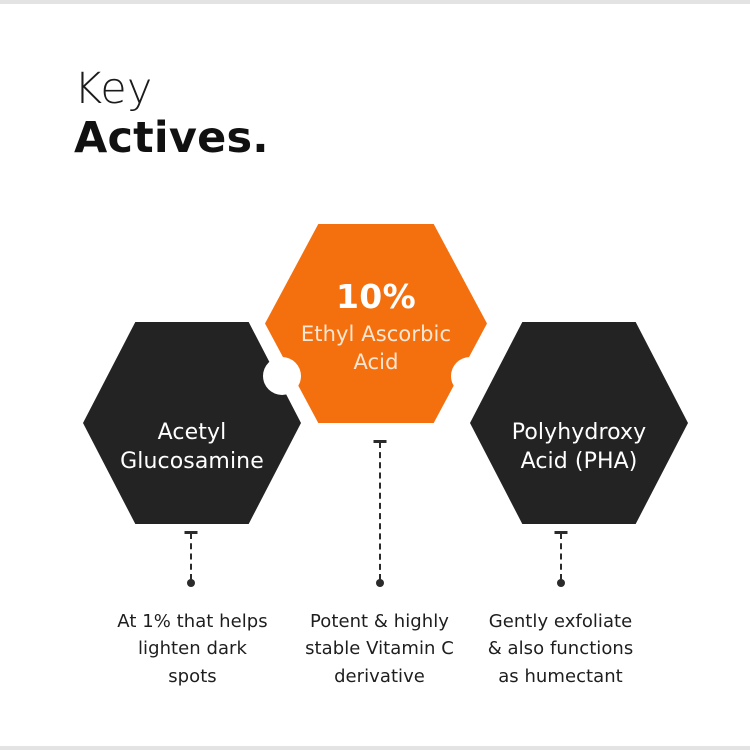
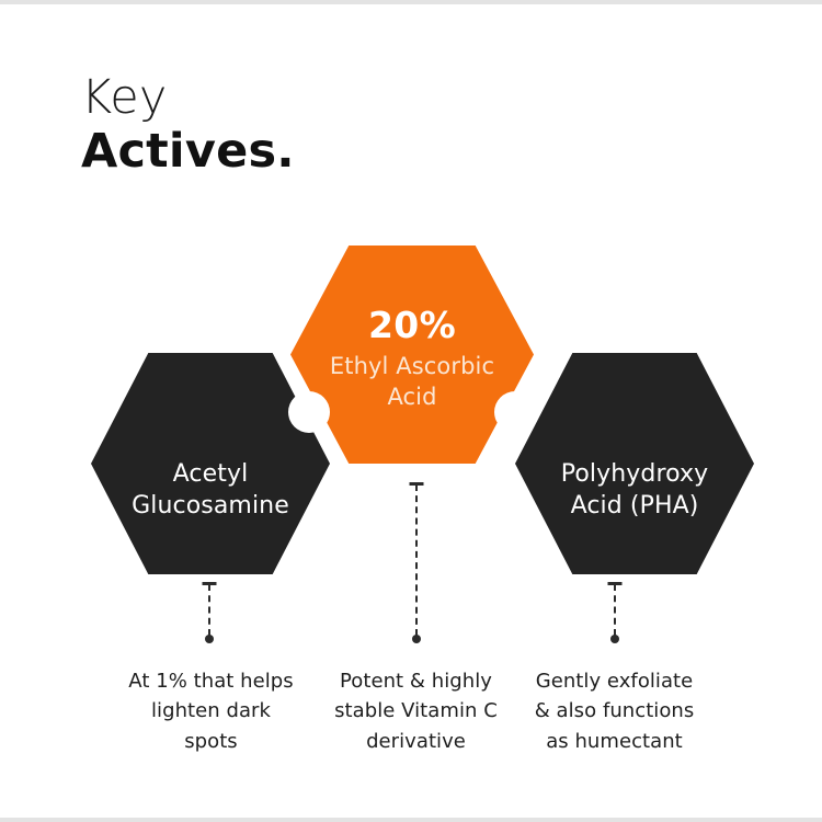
  Key
  Actives.
  Acetyl
  Glucosamine
- 10%
+ 20%
  Ethyl Ascorbic
  Acid
  Polyhydroxy
  Acid (PHA)
  At 1% that helps
  lighten dark
  spots
  Potent & highly
  stable Vitamin C
  derivative
  Gently exfoliate
  & also functions
  as humectant
